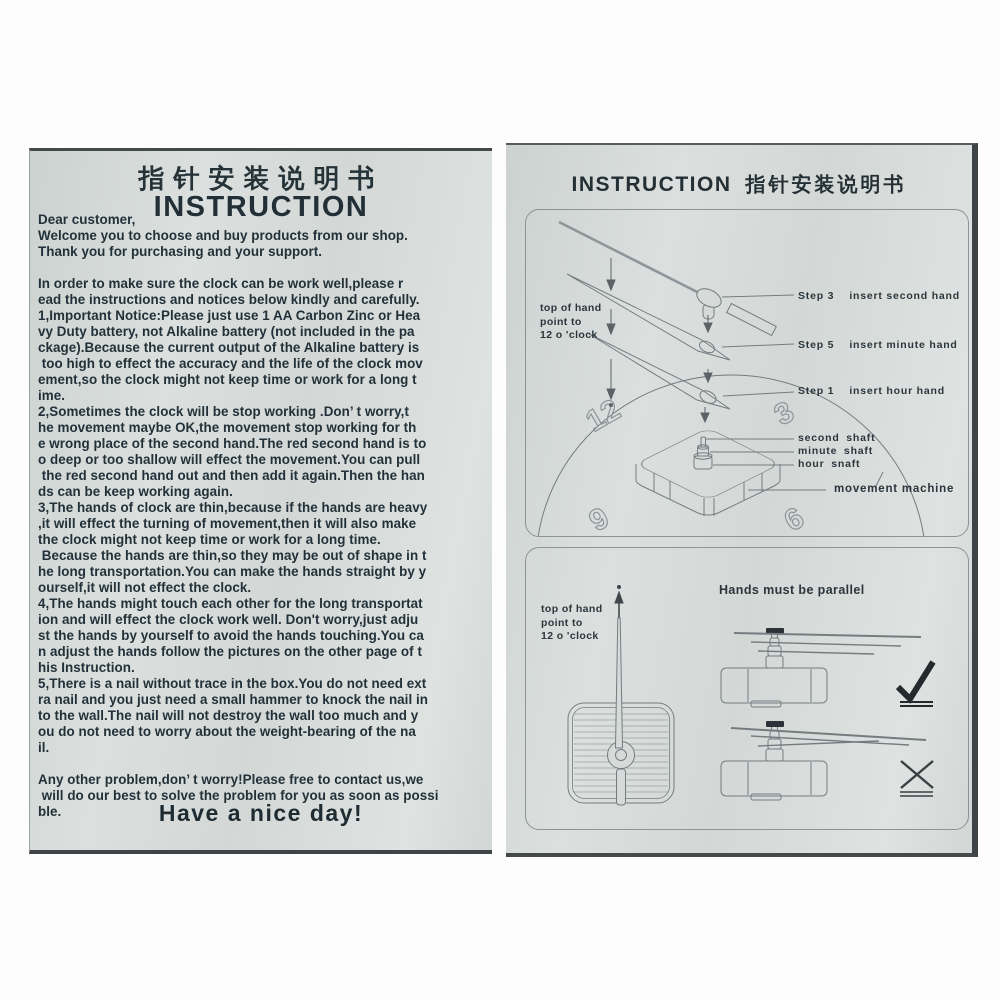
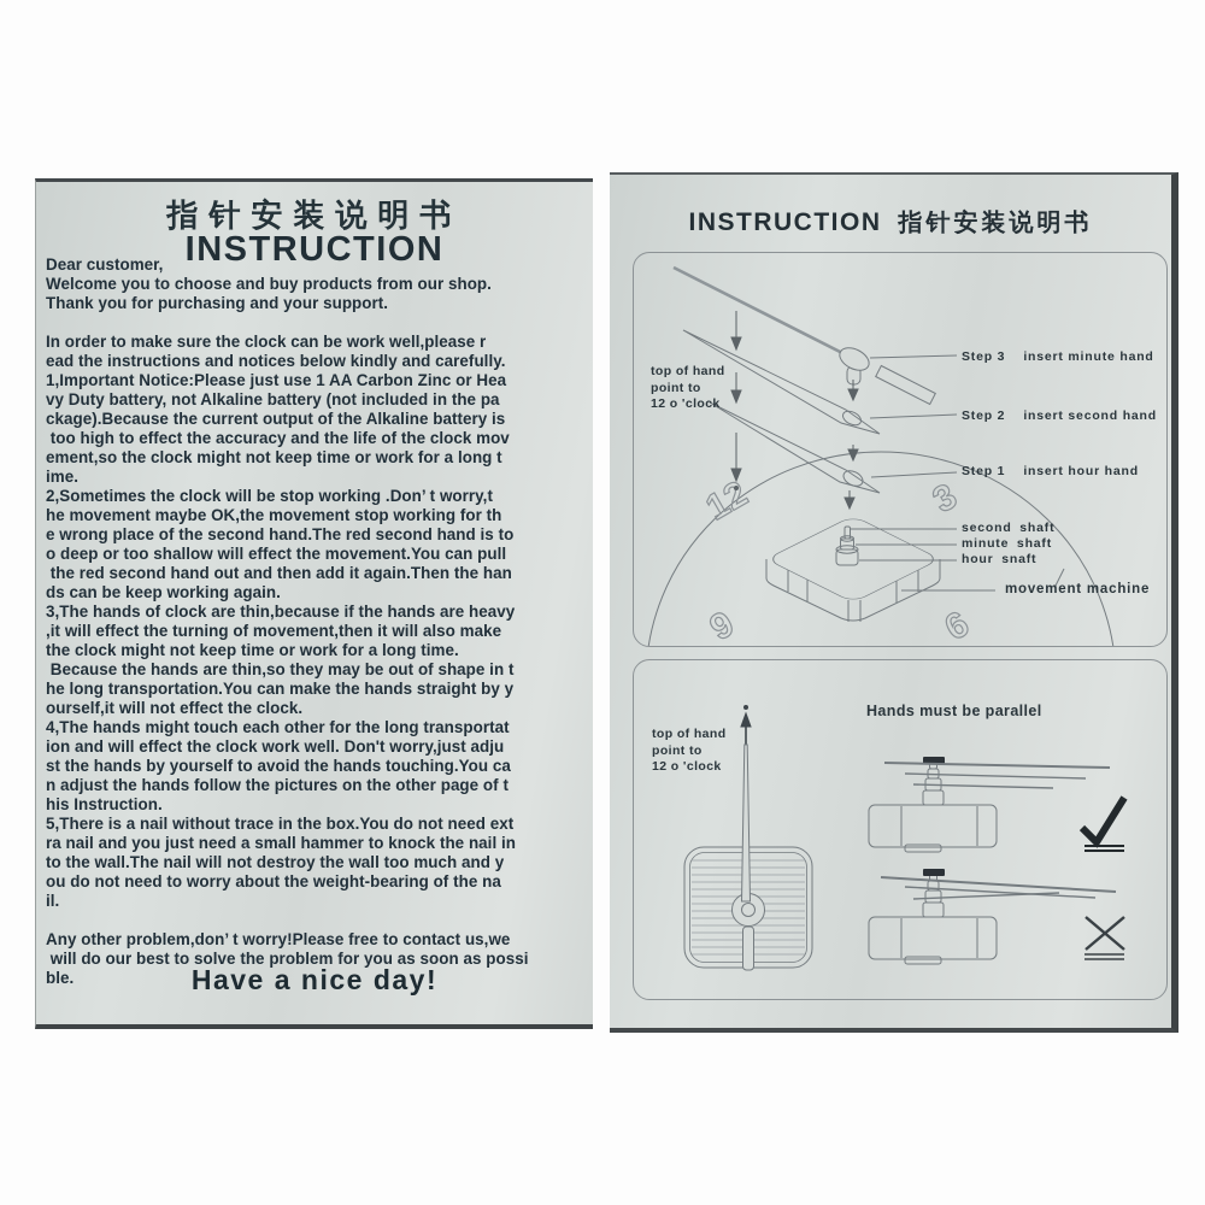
  指针安装说明书
  INSTRUCTION
  Dear customer,
  Welcome you to choose and buy products from our shop.
  Thank you for purchasing and your support.
  In order to make sure the clock can be work well,please r
  ead the instructions and notices below kindly and carefully.
  1,Important Notice:Please just use 1 AA Carbon Zinc or Hea
  vy Duty battery, not Alkaline battery (not included in the pa
  ckage).Because the current output of the Alkaline battery is
  too high to effect the accuracy and the life of the clock mov
  ement,so the clock might not keep time or work for a long t
  ime.
  2,Sometimes the clock will be stop working .Don’ t worry,t
  he movement maybe OK,the movement stop working for th
  e wrong place of the second hand.The red second hand is to
  o deep or too shallow will effect the movement.You can pull
  the red second hand out and then add it again.Then the han
  ds can be keep working again.
  3,The hands of clock are thin,because if the hands are heavy
  ,it will effect the turning of movement,then it will also make
  the clock might not keep time or work for a long time.
  Because the hands are thin,so they may be out of shape in t
  he long transportation.You can make the hands straight by y
  ourself,it will not effect the clock.
  4,The hands might touch each other for the long transportat
  ion and will effect the clock work well. Don't worry,just adju
  st the hands by yourself to avoid the hands touching.You ca
  n adjust the hands follow the pictures on the other page of t
  his Instruction.
  5,There is a nail without trace in the box.You do not need ext
  ra nail and you just need a small hammer to knock the nail in
  to the wall.The nail will not destroy the wall too much and y
  ou do not need to worry about the weight-bearing of the na
  il.
  Any other problem,don’ t worry!Please free to contact us,we
  will do our best to solve the problem for you as soon as possi
  ble.
  Have a nice day!
  INSTRUCTION
  指针安装说明书
  top of hand
  point to
  12 o 'clock
  Step 3
- insert second hand
+ insert minute hand
- Step 5
+ Step 2
- insert minute hand
+ insert second hand
  Step 1
  insert hour hand
  second shaft
  minute shaft
  hour snaft
  movement machine
  top of hand
  point to
  12 o 'clock
  Hands must be parallel
